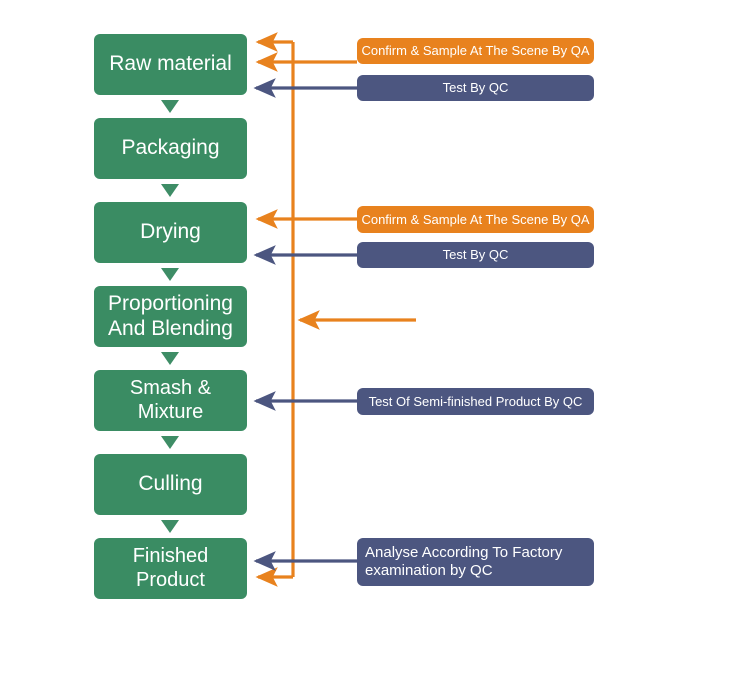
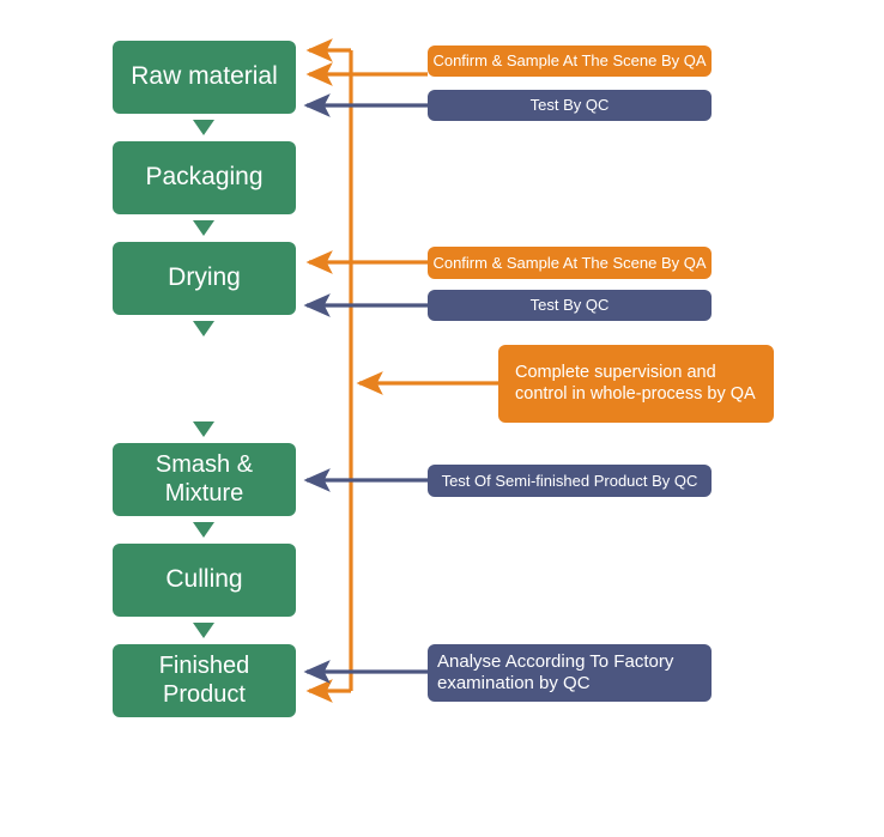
  Raw material
  Packaging
  Drying
- Proportioning
- And Blending
  Smash & Mixture
  Culling
  Finished Product
  Confirm & Sample At The Scene By QA
  Confirm & Sample At The Scene By QA
+ Complete supervision and
+ control in whole-process by QA
  Test By QC
  Test By QC
  Test Of Semi-finished Product By QC
  Analyse According To Factory
  examination by QC
